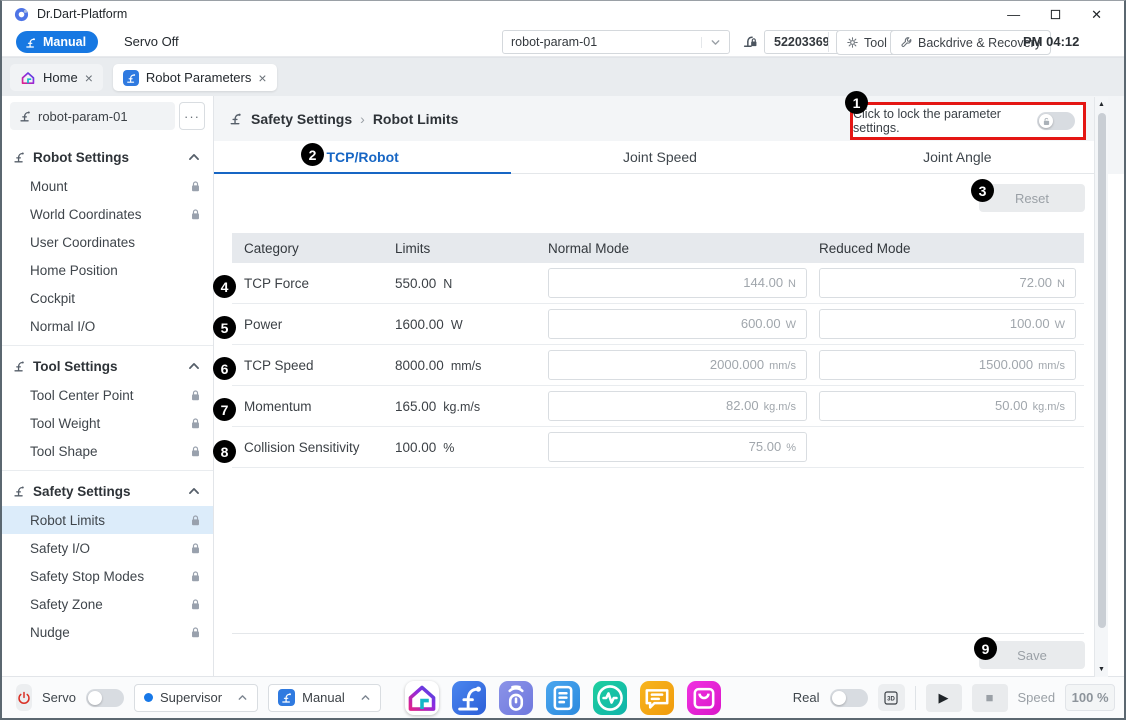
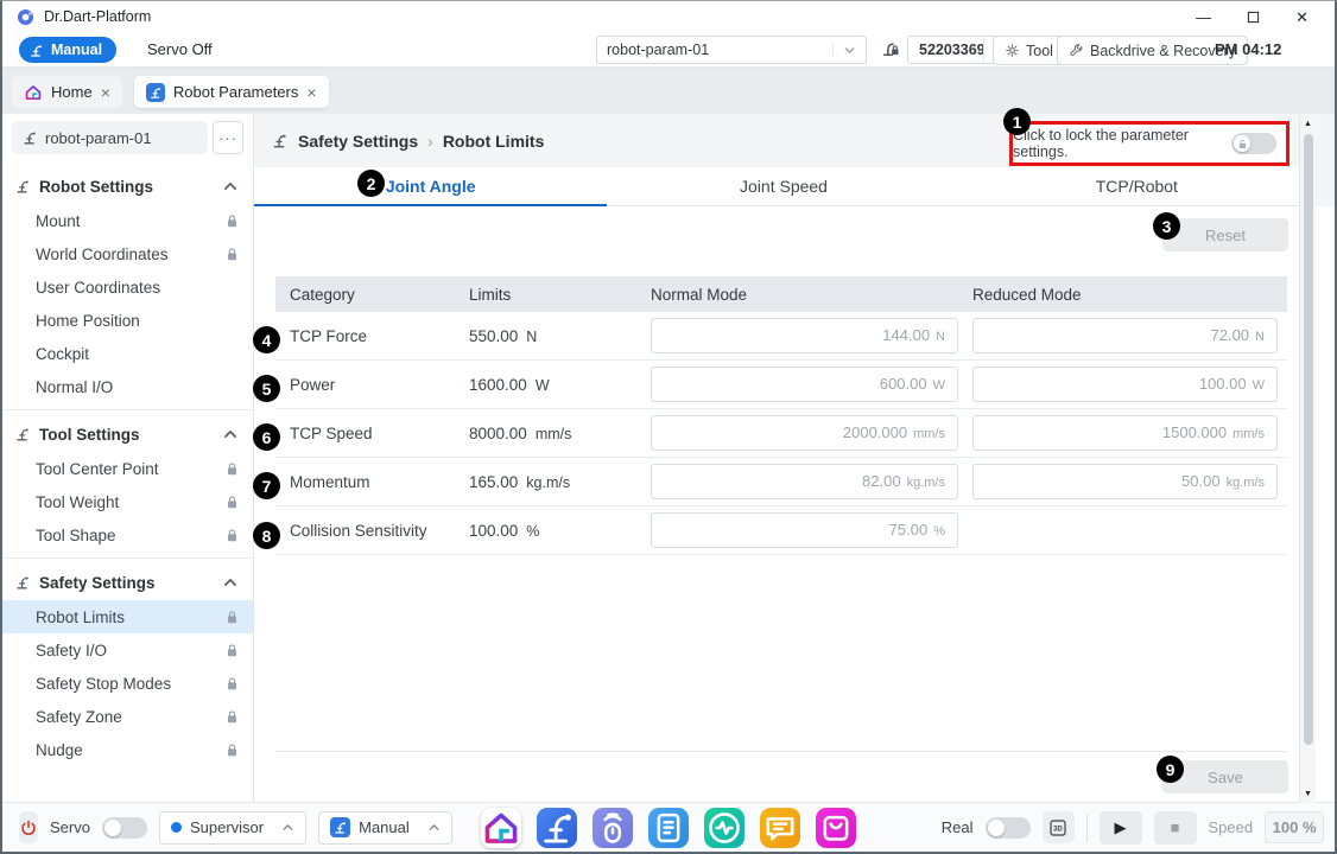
  Dr.Dart-Platform
  —
  ✕
  Manual
  Servo Off
  robot-param-01
  52203369
  Tool
  Backdrive & Recovery
  PM 04:12
  Home
  ×
  Robot Parameters
  ×
  robot-param-01
  ···
  Robot Settings
  Mount
  World Coordinates
  User Coordinates
  Home Position
  Cockpit
  Normal I/O
  Tool Settings
  Tool Center Point
  Tool Weight
  Tool Shape
  Safety Settings
  Robot Limits
  Safety I/O
  Safety Stop Modes
  Safety Zone
  Nudge
  Safety Settings
  ›
  Robot Limits
  Click to lock the parameter settings.
- TCP/Robot
+ Joint Angle
  Joint Speed
- Joint Angle
+ TCP/Robot
  Reset
  Category
  Limits
  Normal Mode
  Reduced Mode
  TCP Force
  550.00
  N
  144.00
  N
  72.00
  N
  Power
  1600.00
  W
  600.00
  W
  100.00
  W
  TCP Speed
  8000.00
  mm/s
  2000.000
  mm/s
  1500.000
  mm/s
  Momentum
  165.00
  kg.m/s
  82.00
  kg.m/s
  50.00
  kg.m/s
  Collision Sensitivity
  100.00
  %
  75.00
  %
  Save
  Servo
  Supervisor
  Manual
  Real
  ▶
  ■
  Speed
  100 %
  1
  2
  3
  4
  5
  6
  7
  8
  9
